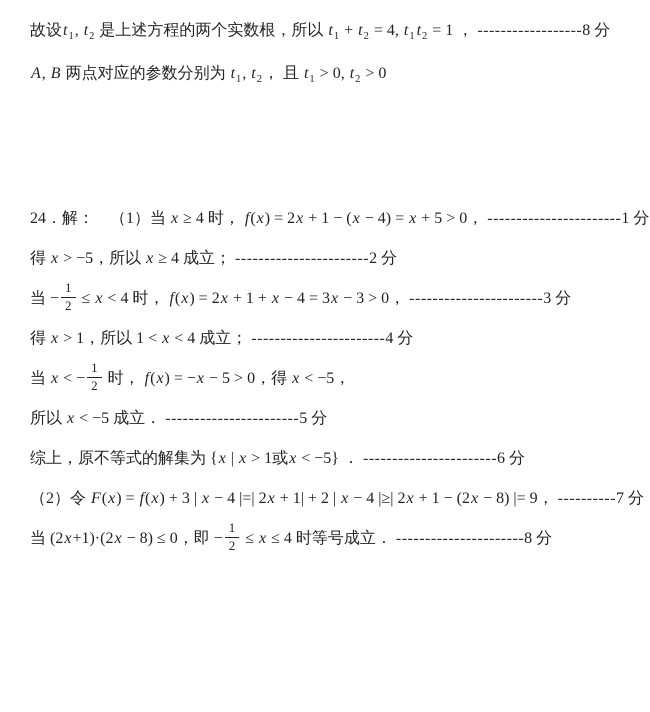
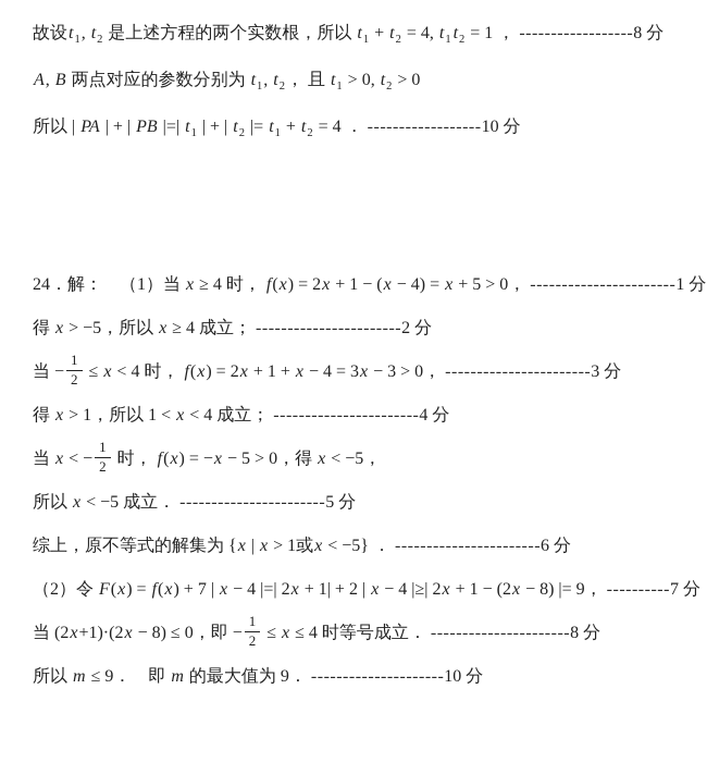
  故设t1, t2 是上述方程的两个实数根，所以 t1 + t2 = 4, t1t2 = 1 ， ------------------8 分
  A, B 两点对应的参数分别为 t1, t2， 且 t1 > 0, t2 > 0
+ 所以 | PA | + | PB |=| t1 | + | t2 |= t1 + t2 = 4 ． ------------------10 分
  24．解： （1）当 x ≥ 4 时， f(x) = 2x + 1 − (x − 4) = x + 5 > 0， -----------------------1 分
  得 x > −5，所以 x ≥ 4 成立； -----------------------2 分
  当 −
  1
  2
  ≤ x < 4 时， f(x) = 2x + 1 + x − 4 = 3x − 3 > 0， -----------------------3 分
  得 x > 1，所以 1 < x < 4 成立； -----------------------4 分
  当 x < −
  1
  2
  时， f(x) = −x − 5 > 0，得 x < −5，
  所以 x < −5 成立． -----------------------5 分
  综上，原不等式的解集为 {x | x > 1或x < −5} ． -----------------------6 分
- （2）令 F(x) = f(x) + 3 | x − 4 |=| 2x + 1| + 2 | x − 4 |≥| 2x + 1 − (2x − 8) |= 9， ----------7 分
+ （2）令 F(x) = f(x) + 7 | x − 4 |=| 2x + 1| + 2 | x − 4 |≥| 2x + 1 − (2x − 8) |= 9， ----------7 分
  当 (2x+1)·(2x − 8) ≤ 0，即 −
  1
  2
  ≤ x ≤ 4 时等号成立． ----------------------8 分
+ 所以 m ≤ 9． 即 m 的最大值为 9． ---------------------10 分
